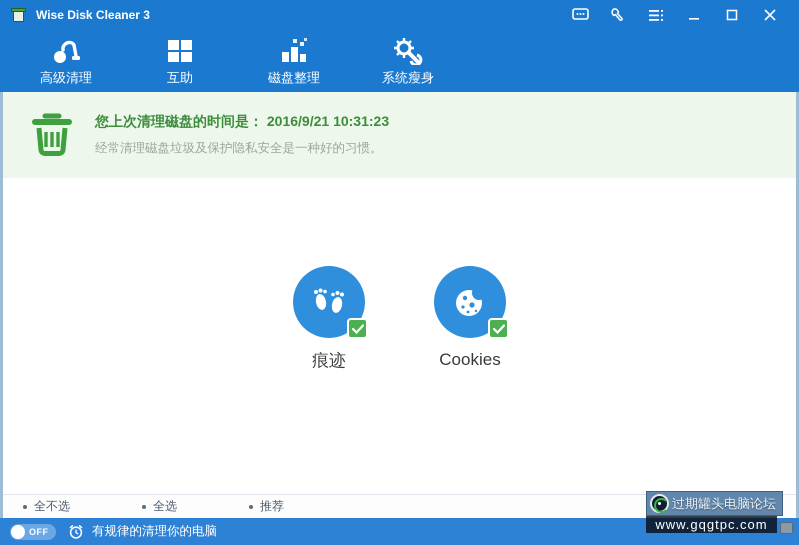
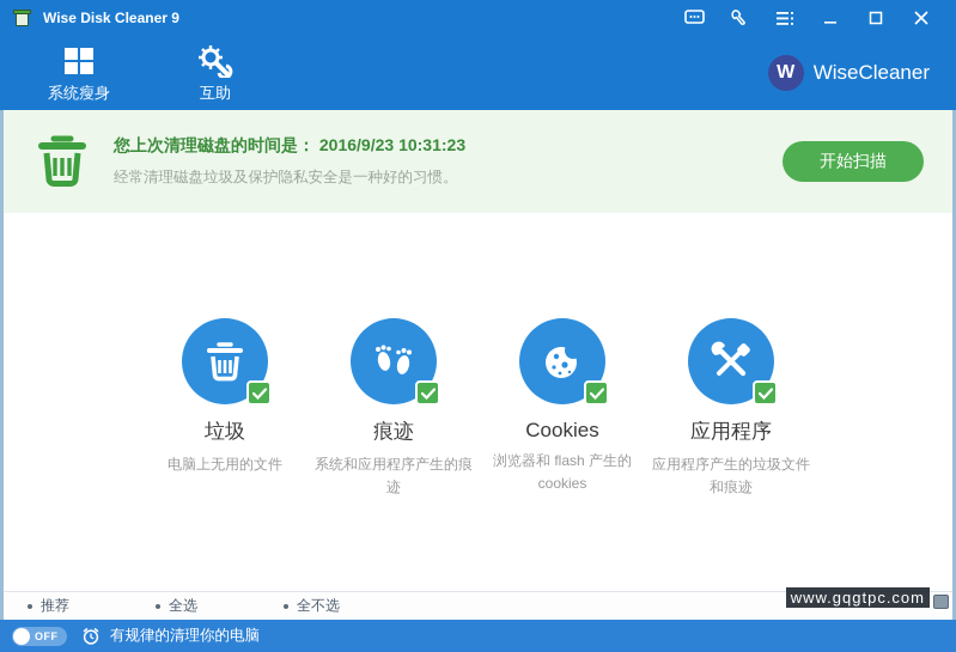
- Wise Disk Cleaner 3
+ Wise Disk Cleaner 9
- 高级清理
- 互助
+ 系统瘦身
- 磁盘整理
- 系统瘦身
+ 互助
+ W
+ WiseCleaner
- 您上次清理磁盘的时间是： 2016/9/21 10:31:23
+ 您上次清理磁盘的时间是： 2016/9/23 10:31:23
  经常清理磁盘垃圾及保护隐私安全是一种好的习惯。
+ 开始扫描
+ 垃圾
+ 电脑上无用的文件
  痕迹
+ 系统和应用程序产生的痕迹
  Cookies
+ 浏览器和 flash 产生的 cookies
+ 应用程序
+ 应用程序产生的垃圾文件和痕迹
- 全不选
+ 推荐
  全选
- 推荐
+ 全不选
  OFF
  有规律的清理你的电脑
- 过期罐头电脑论坛
  www.gqgtpc.com
